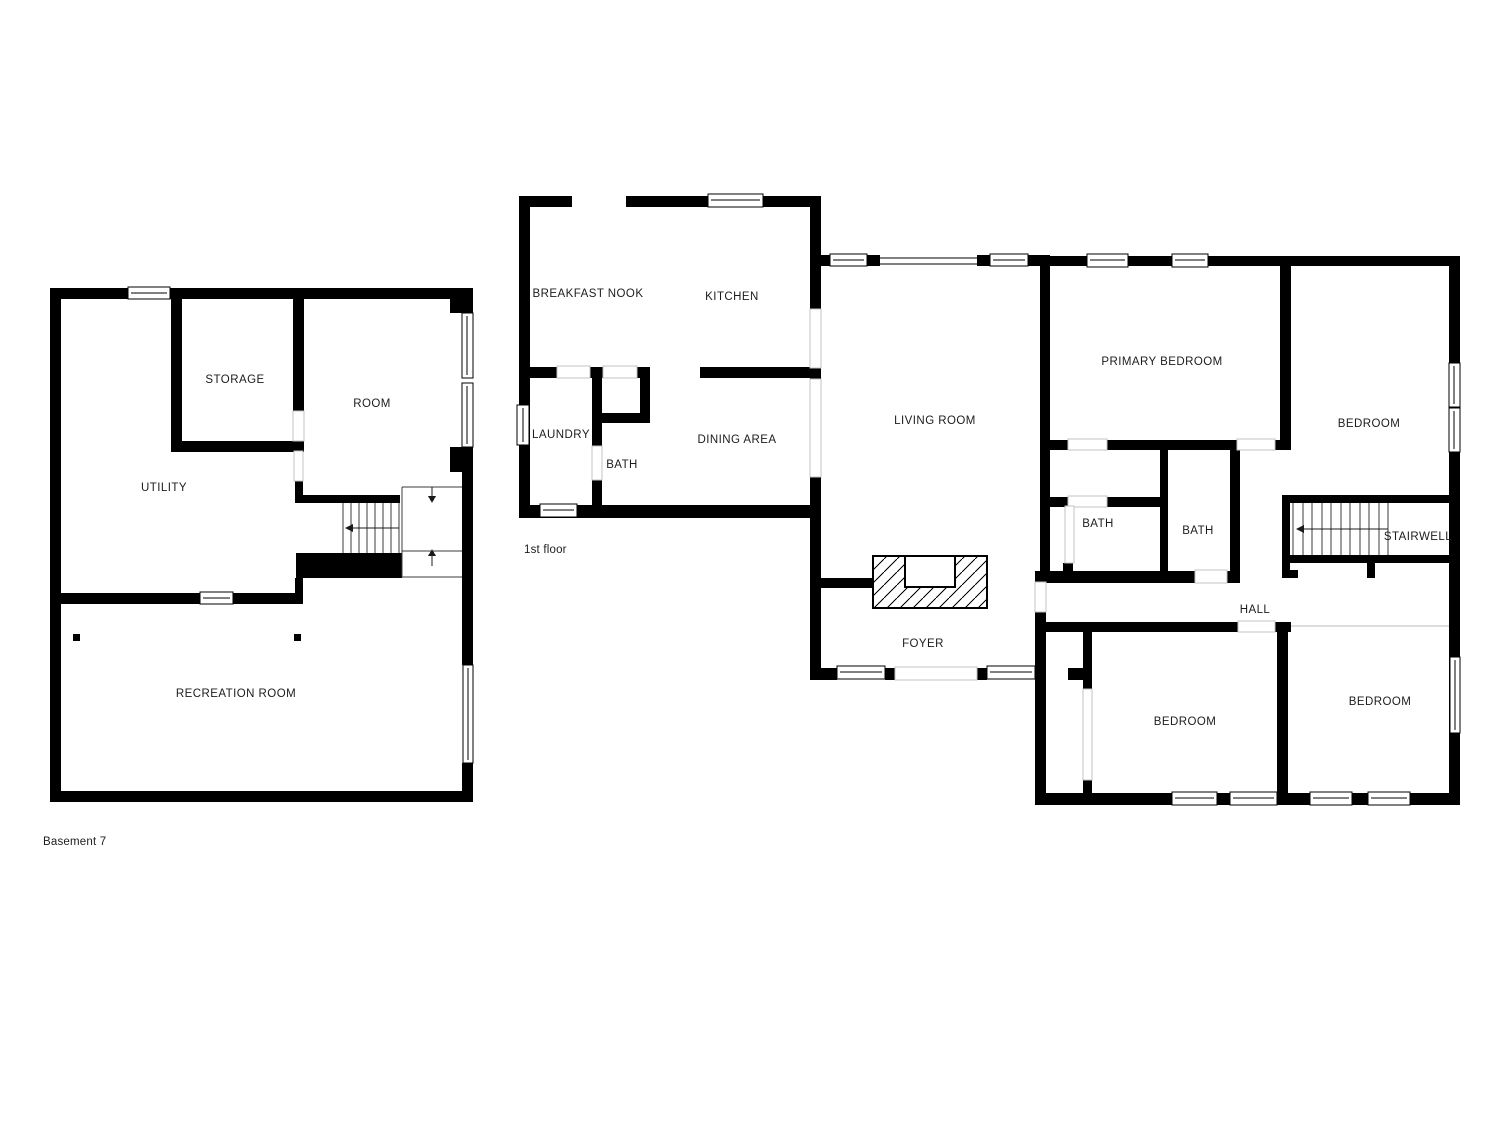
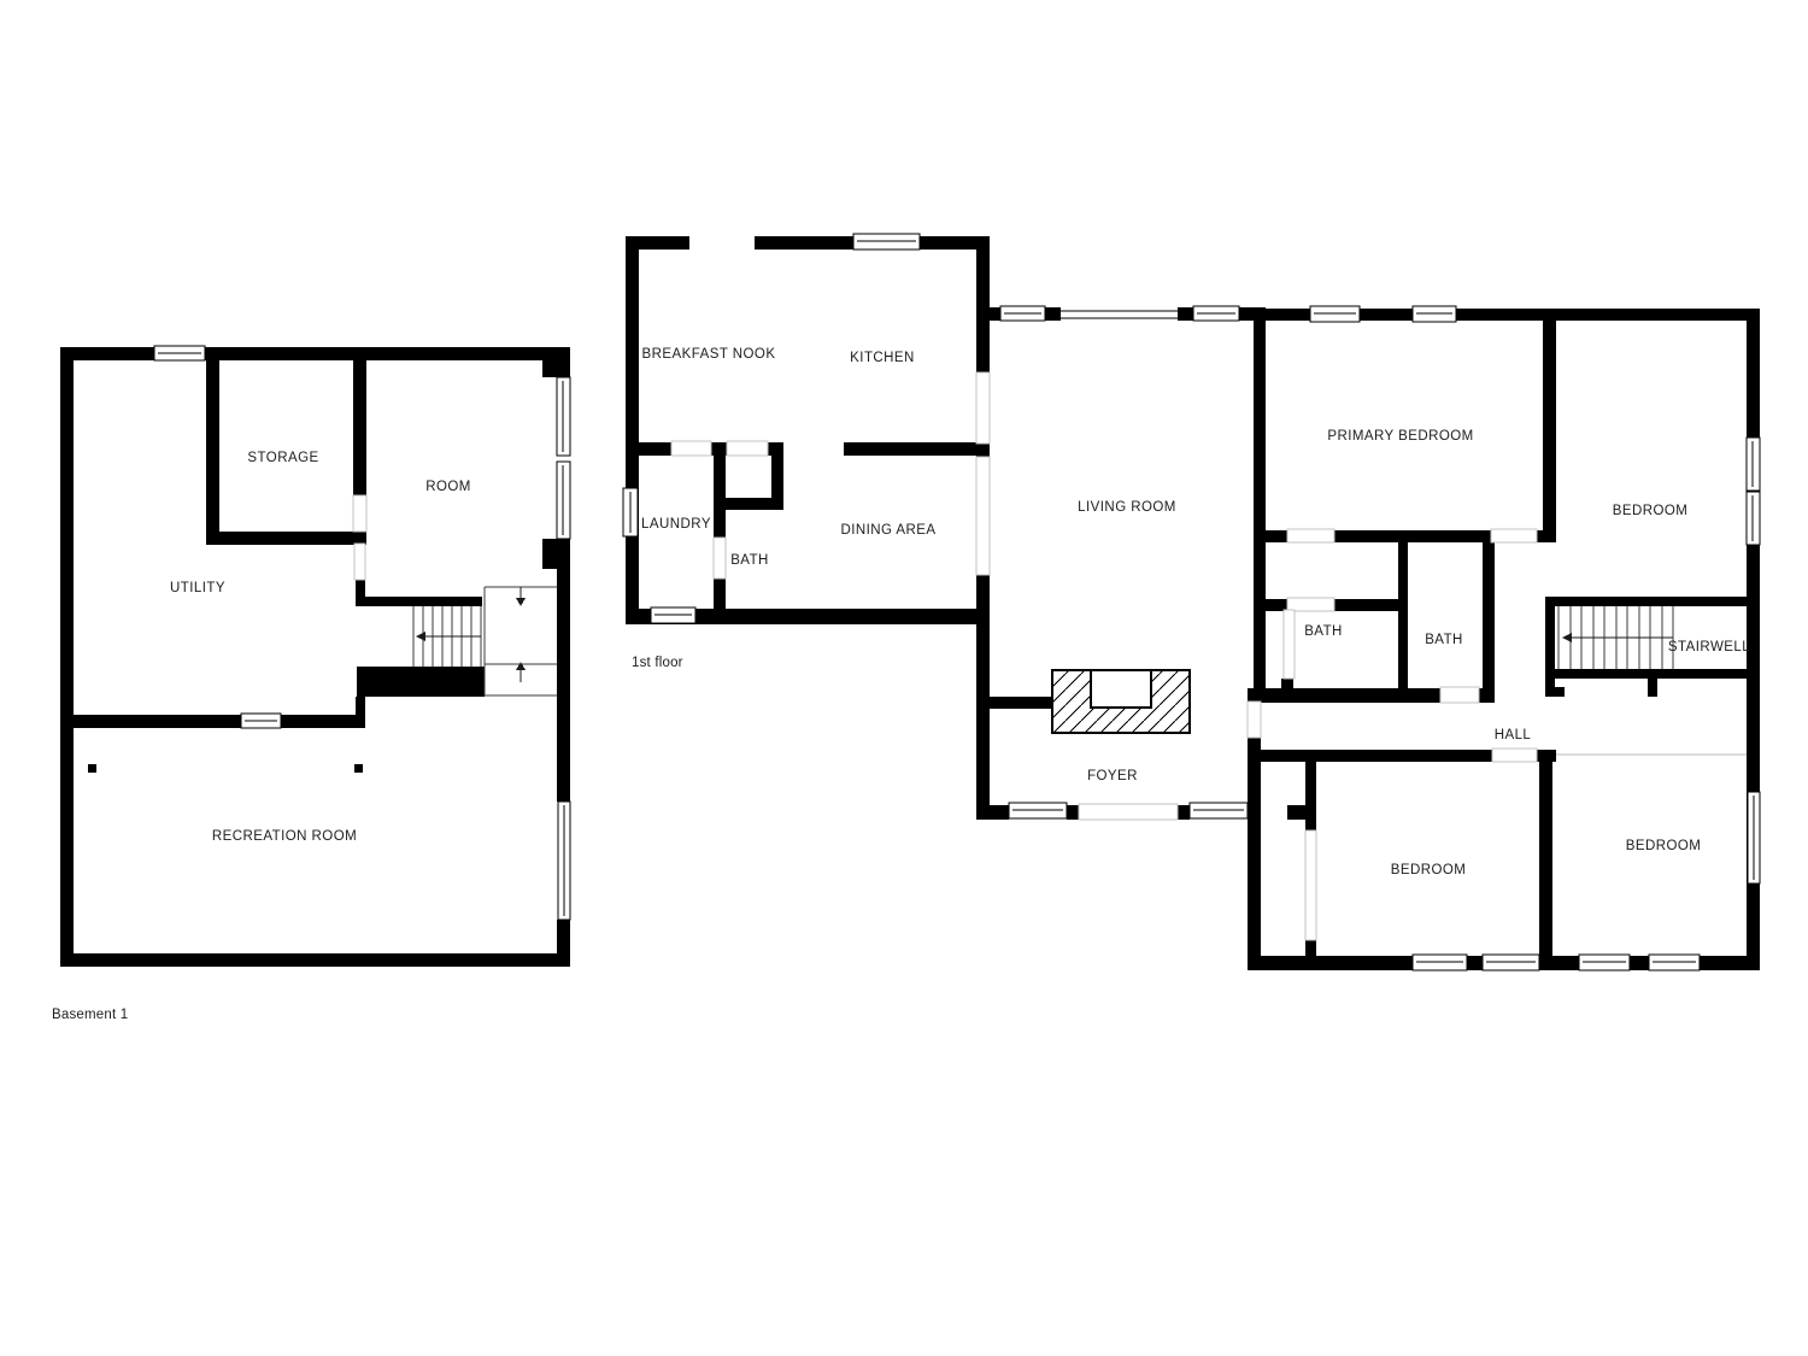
  STORAGE
  ROOM
  UTILITY
  RECREATION ROOM
- Basement 7
+ Basement 1
  BREAKFAST NOOK
  KITCHEN
  LAUNDRY
  BATH
  DINING AREA
  LIVING ROOM
  FOYER
  1st floor
  PRIMARY BEDROOM
  BEDROOM
  BATH
  BATH
  STAIRWELL
  HALL
  BEDROOM
  BEDROOM
